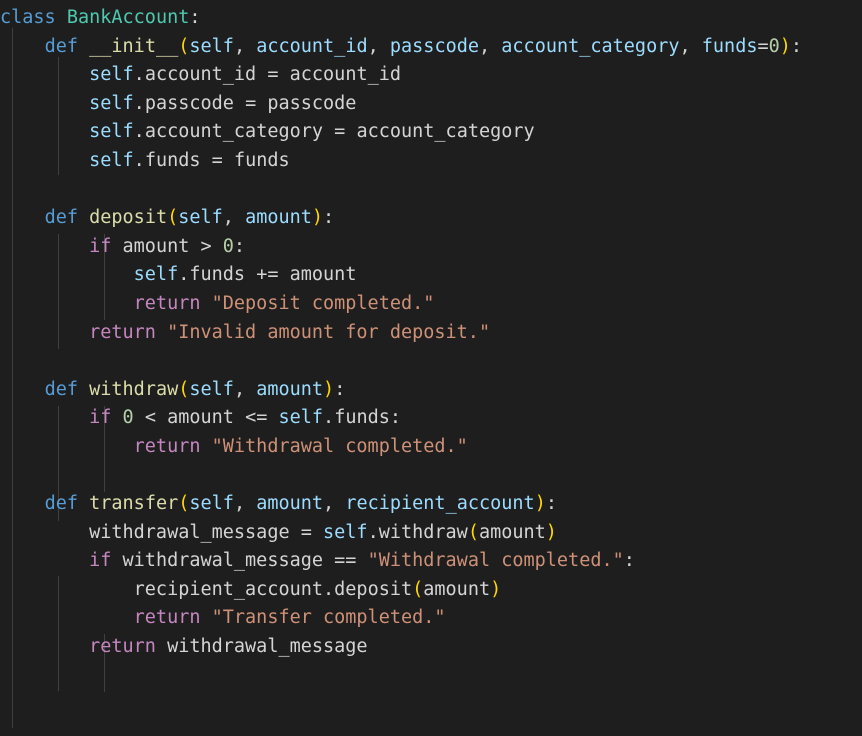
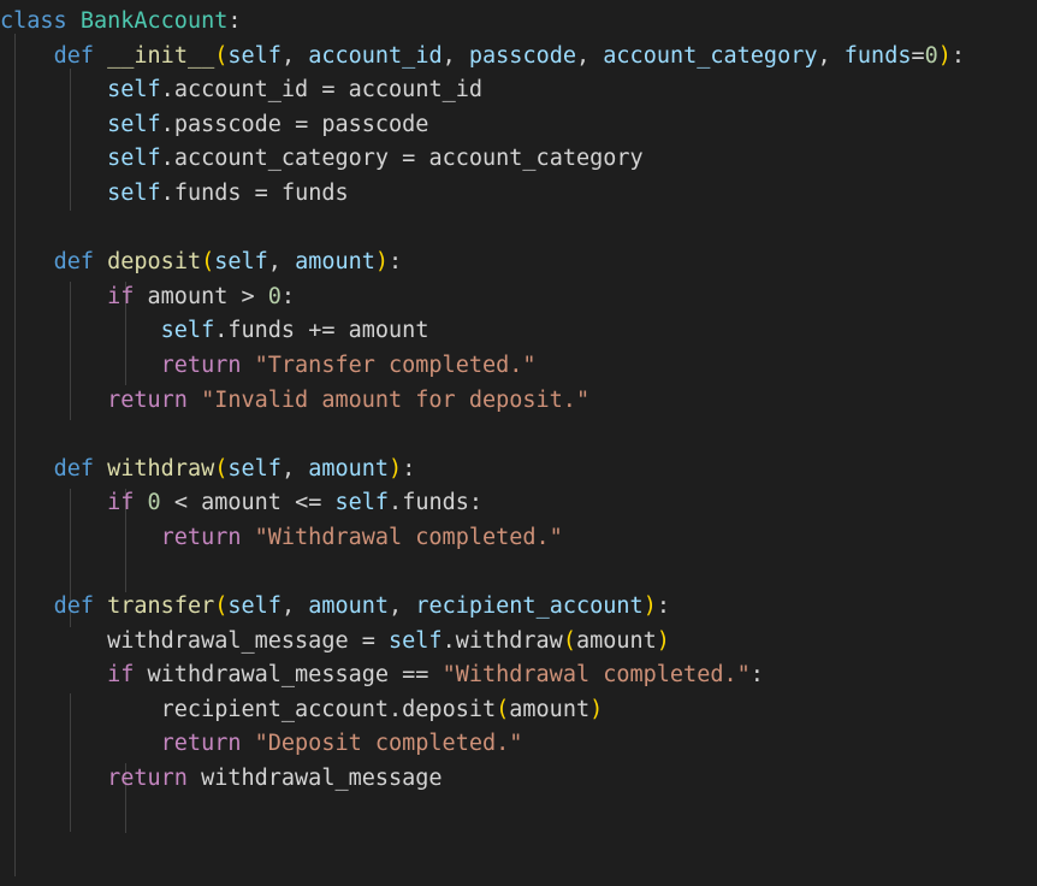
  class BankAccount:
  def __init__(self, account_id, passcode, account_category, funds=0):
  self.account_id = account_id
  self.passcode = passcode
  self.account_category = account_category
  self.funds = funds
  def deposit(self, amount):
  if amount > 0:
  self.funds += amount
- return "Deposit completed."
+ return "Transfer completed."
  return "Invalid amount for deposit."
  def withdraw(self, amount):
  if 0 < amount <= self.funds:
  return "Withdrawal completed."
  def transfer(self, amount, recipient_account):
  withdrawal_message = self.withdraw(amount)
  if withdrawal_message == "Withdrawal completed.":
  recipient_account.deposit(amount)
- return "Transfer completed."
+ return "Deposit completed."
  return withdrawal_message
